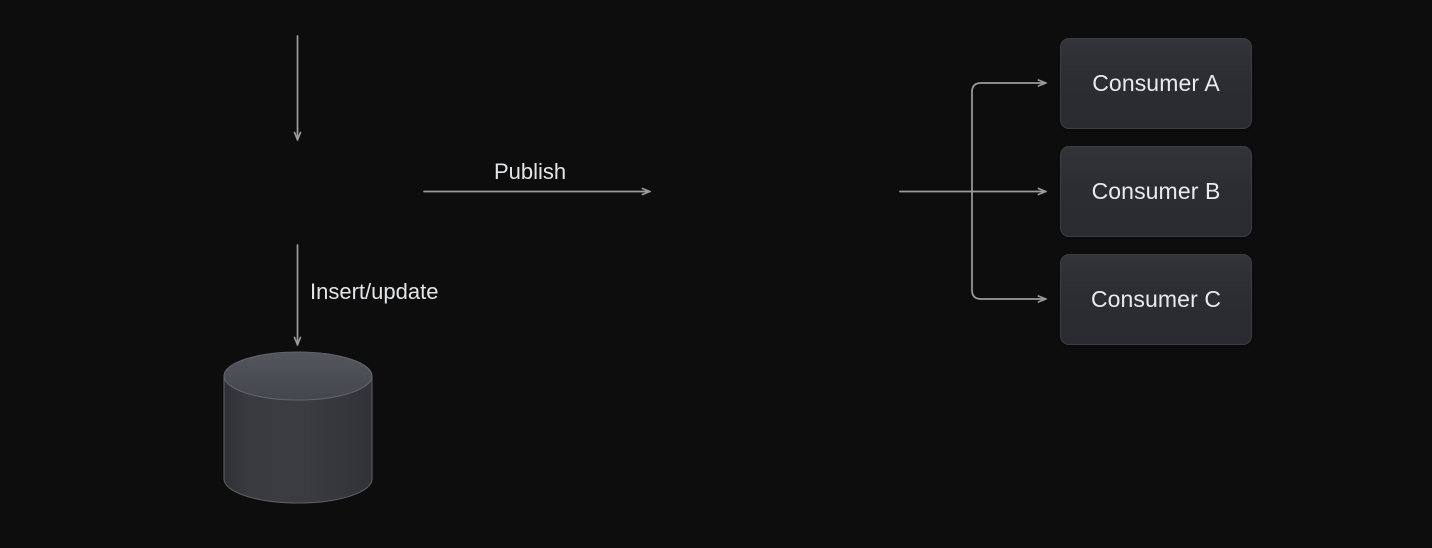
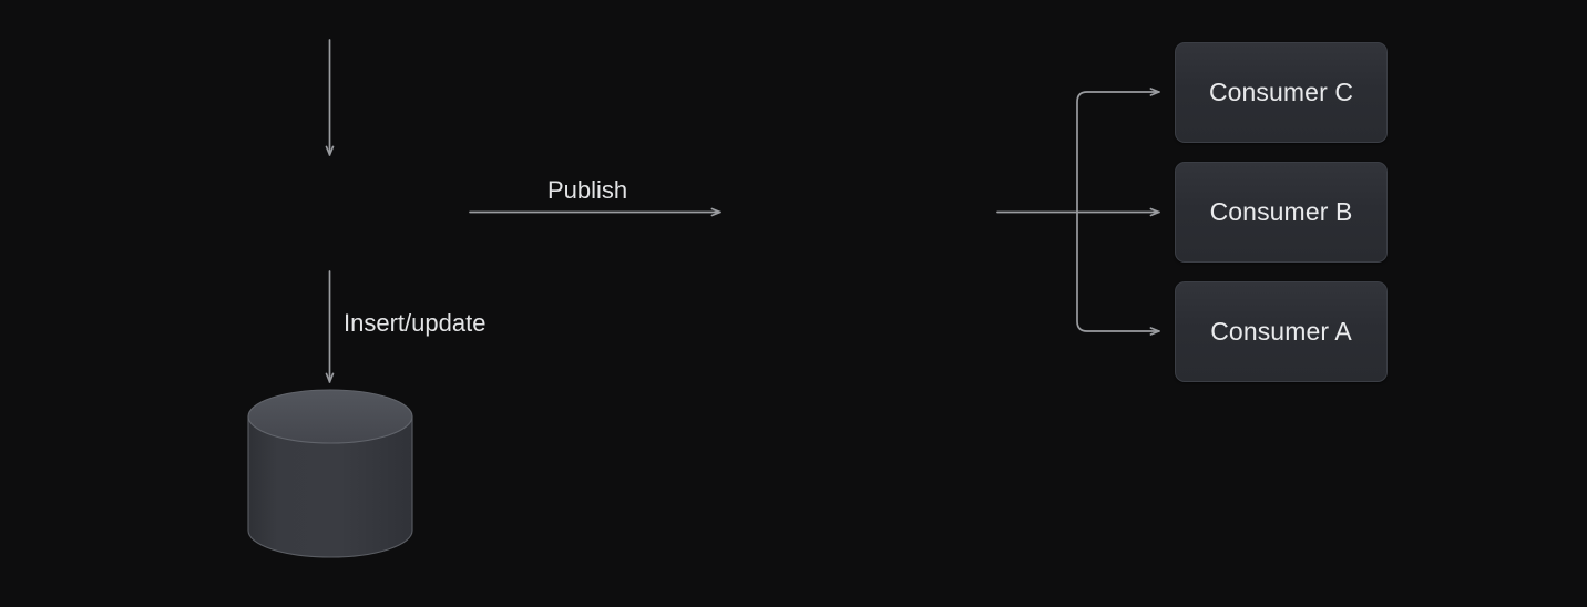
- Consumer A
+ Consumer C
  Consumer B
- Consumer C
+ Consumer A
  Publish
  Insert/update
